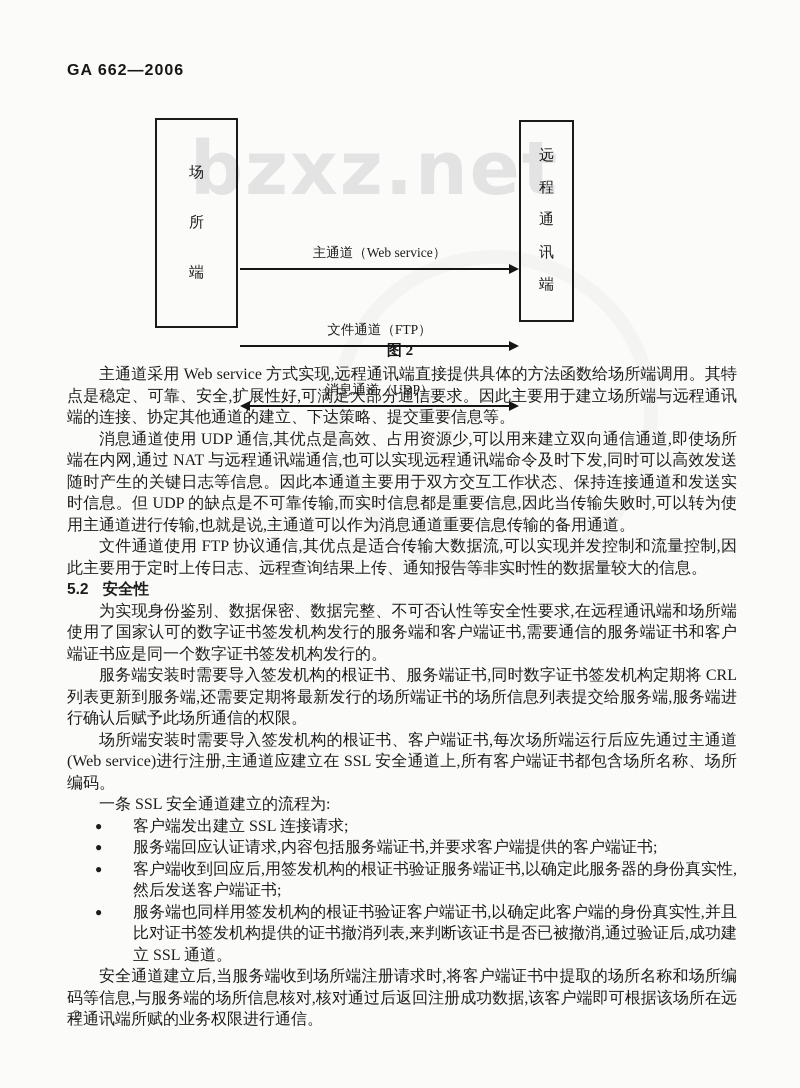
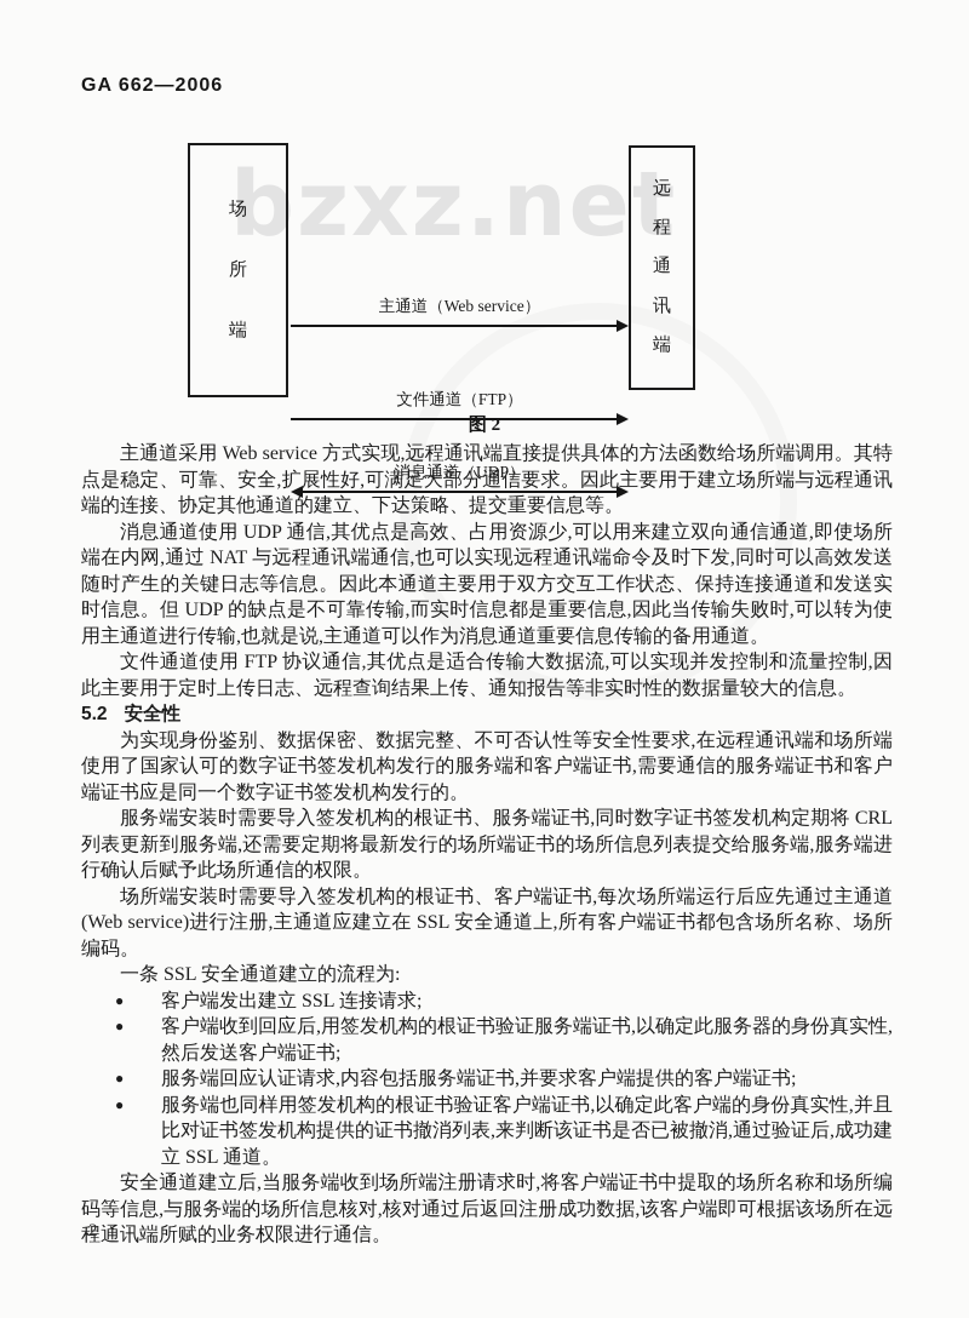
  GA 662—2006
  bzxz.net
  场
  所
  端
  远
  程
  通
  讯
  端
  主通道（Web service）
  文件通道（FTP）
  消息通道（UDP）
  图 2
  主通道采用 Web service 方式实现,远程通讯端直接提供具体的方法函数给场所端调用。其特点是稳定、可靠、安全,扩展性好,可满足大部分通信要求。因此主要用于建立场所端与远程通讯端的连接、协定其他通道的建立、下达策略、提交重要信息等。
  消息通道使用 UDP 通信,其优点是高效、占用资源少,可以用来建立双向通信通道,即使场所端在内网,通过 NAT 与远程通讯端通信,也可以实现远程通讯端命令及时下发,同时可以高效发送随时产生的关键日志等信息。因此本通道主要用于双方交互工作状态、保持连接通道和发送实时信息。但 UDP 的缺点是不可靠传输,而实时信息都是重要信息,因此当传输失败时,可以转为使用主通道进行传输,也就是说,主通道可以作为消息通道重要信息传输的备用通道。
  文件通道使用 FTP 协议通信,其优点是适合传输大数据流,可以实现并发控制和流量控制,因此主要用于定时上传日志、远程查询结果上传、通知报告等非实时性的数据量较大的信息。
  5.2 安全性
  为实现身份鉴别、数据保密、数据完整、不可否认性等安全性要求,在远程通讯端和场所端使用了国家认可的数字证书签发机构发行的服务端和客户端证书,需要通信的服务端证书和客户端证书应是同一个数字证书签发机构发行的。
  服务端安装时需要导入签发机构的根证书、服务端证书,同时数字证书签发机构定期将 CRL 列表更新到服务端,还需要定期将最新发行的场所端证书的场所信息列表提交给服务端,服务端进行确认后赋予此场所通信的权限。
  场所端安装时需要导入签发机构的根证书、客户端证书,每次场所端运行后应先通过主通道(Web service)进行注册,主通道应建立在 SSL 安全通道上,所有客户端证书都包含场所名称、场所编码。
  一条 SSL 安全通道建立的流程为:
  ●
  客户端发出建立 SSL 连接请求;
  ●
- 服务端回应认证请求,内容包括服务端证书,并要求客户端提供的客户端证书;
+ 客户端收到回应后,用签发机构的根证书验证服务端证书,以确定此服务器的身份真实性,然后发送客户端证书;
  ●
- 客户端收到回应后,用签发机构的根证书验证服务端证书,以确定此服务器的身份真实性,然后发送客户端证书;
+ 服务端回应认证请求,内容包括服务端证书,并要求客户端提供的客户端证书;
  ●
  服务端也同样用签发机构的根证书验证客户端证书,以确定此客户端的身份真实性,并且比对证书签发机构提供的证书撤消列表,来判断该证书是否已被撤消,通过验证后,成功建立 SSL 通道。
  安全通道建立后,当服务端收到场所端注册请求时,将客户端证书中提取的场所名称和场所编码等信息,与服务端的场所信息核对,核对通过后返回注册成功数据,该客户端即可根据该场所在远程通讯端所赋的业务权限进行通信。
  2
